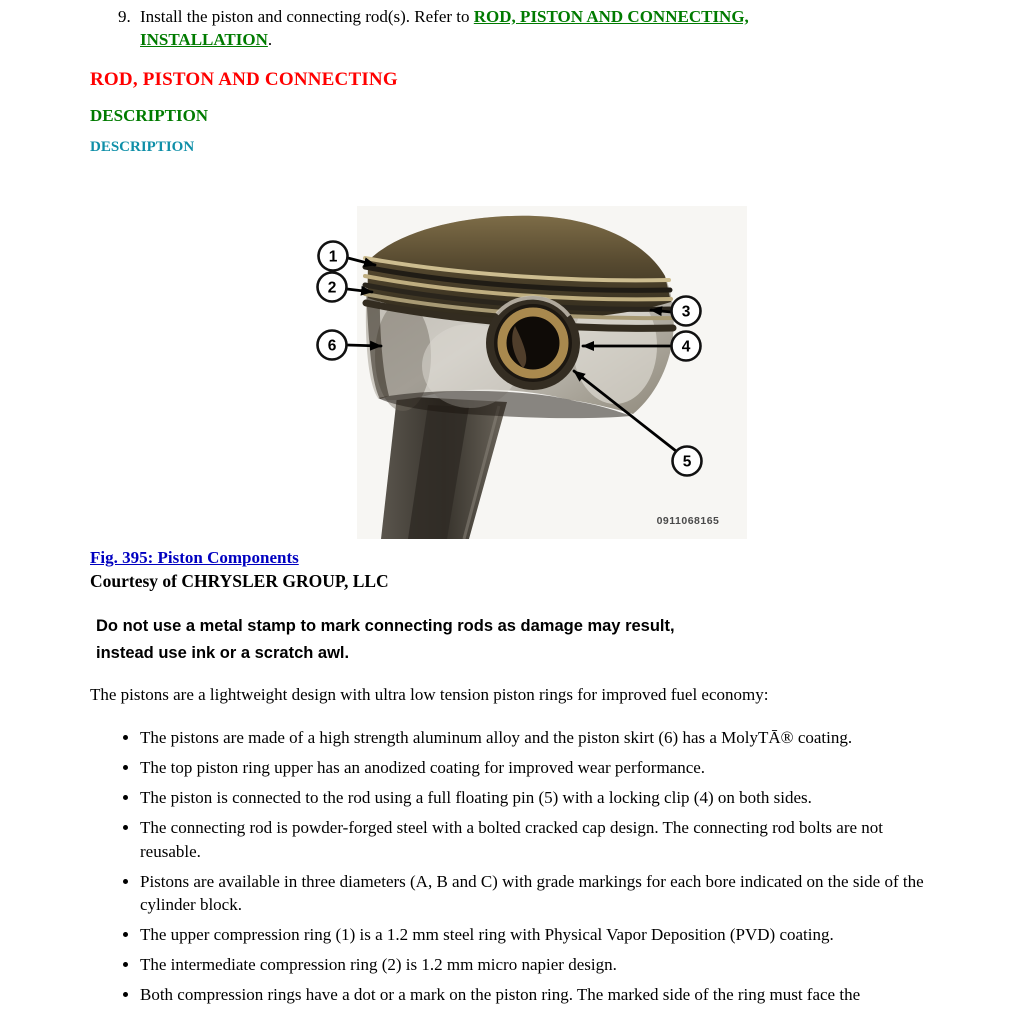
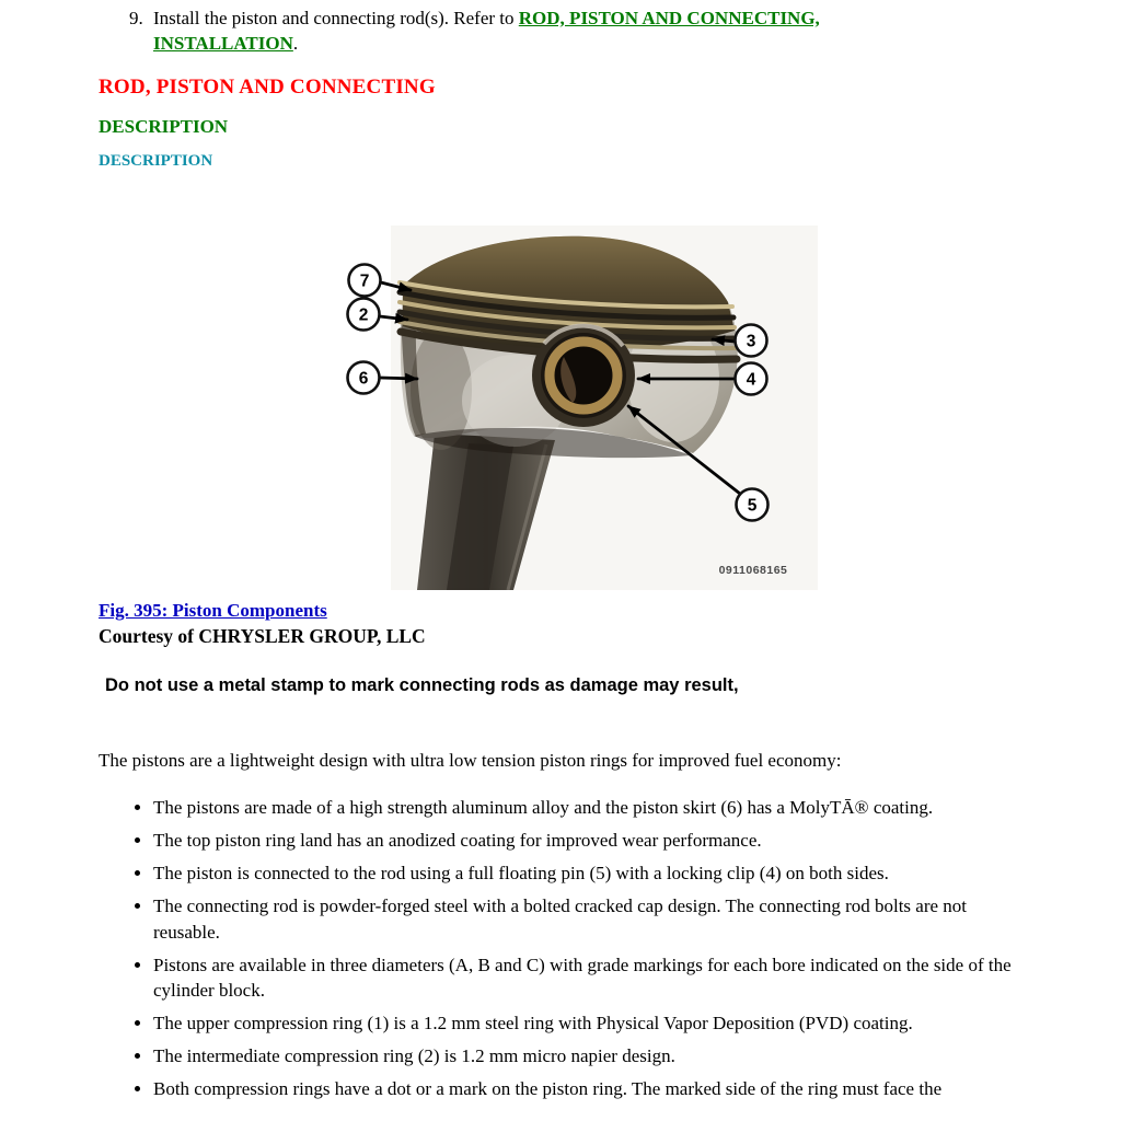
  9. Install the piston and connecting rod(s). Refer to ROD, PISTON AND CONNECTING,
  INSTALLATION.
  ROD, PISTON AND CONNECTING
  DESCRIPTION
  DESCRIPTION
- 1
+ 7
  2
  3
  4
  5
  6
  0911068165
  Fig. 395: Piston Components
  Courtesy of CHRYSLER GROUP, LLC
  Do not use a metal stamp to mark connecting rods as damage may result,
- instead use ink or a scratch awl.
  The pistons are a lightweight design with ultra low tension piston rings for improved fuel economy:
  The pistons are made of a high strength aluminum alloy and the piston skirt (6) has a MolyTĀ® coating.
- The top piston ring upper has an anodized coating for improved wear performance.
+ The top piston ring land has an anodized coating for improved wear performance.
  The piston is connected to the rod using a full floating pin (5) with a locking clip (4) on both sides.
  The connecting rod is powder-forged steel with a bolted cracked cap design. The connecting rod bolts are not reusable.
  Pistons are available in three diameters (A, B and C) with grade markings for each bore indicated on the side of the cylinder block.
  The upper compression ring (1) is a 1.2 mm steel ring with Physical Vapor Deposition (PVD) coating.
  The intermediate compression ring (2) is 1.2 mm micro napier design.
  Both compression rings have a dot or a mark on the piston ring. The marked side of the ring must face the
